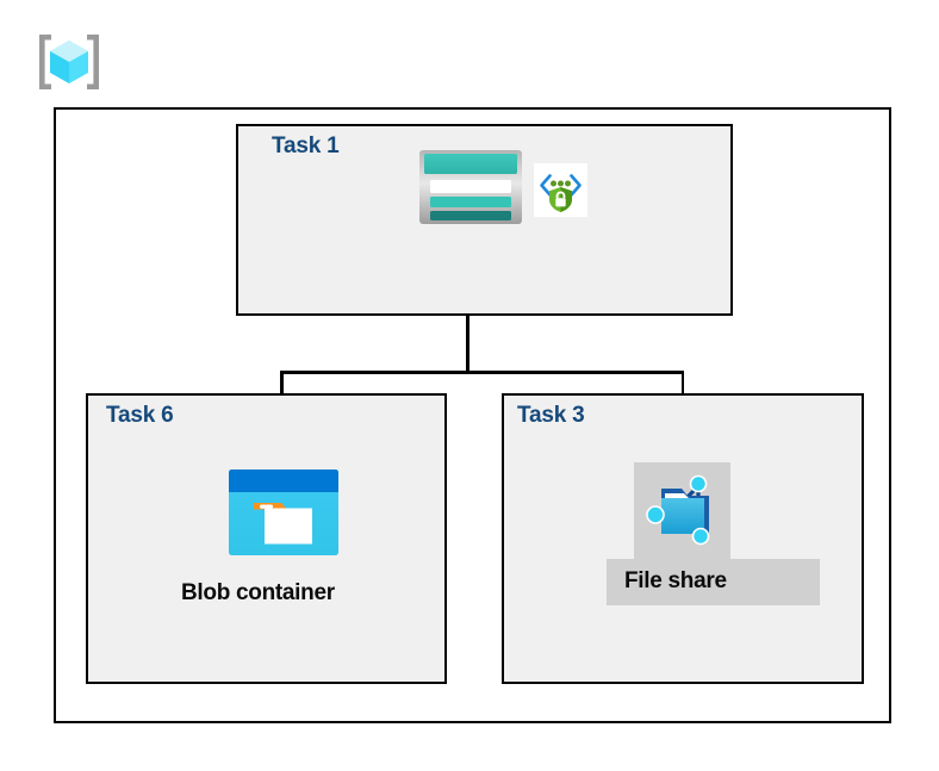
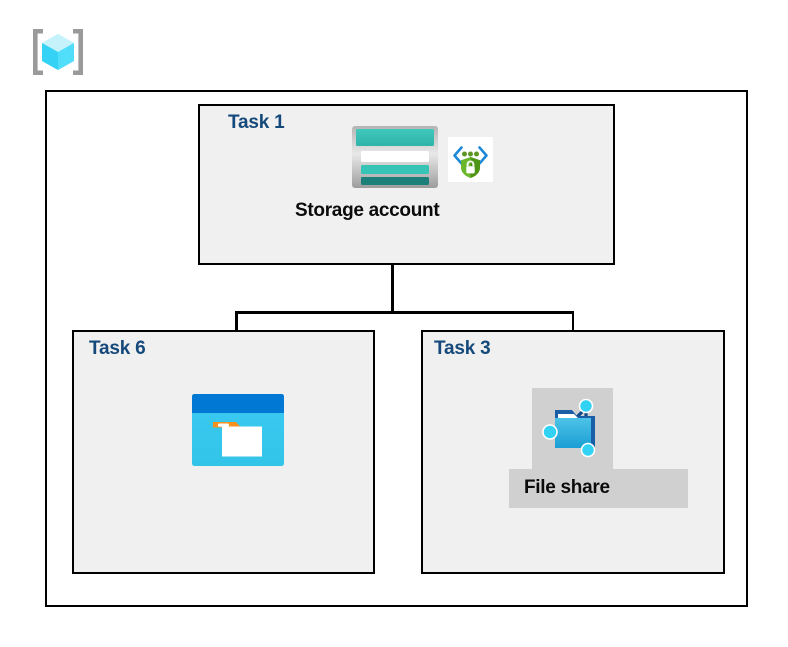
  Task 1
+ Storage account
  Task 6
- Blob container
  Task 3
  File share
